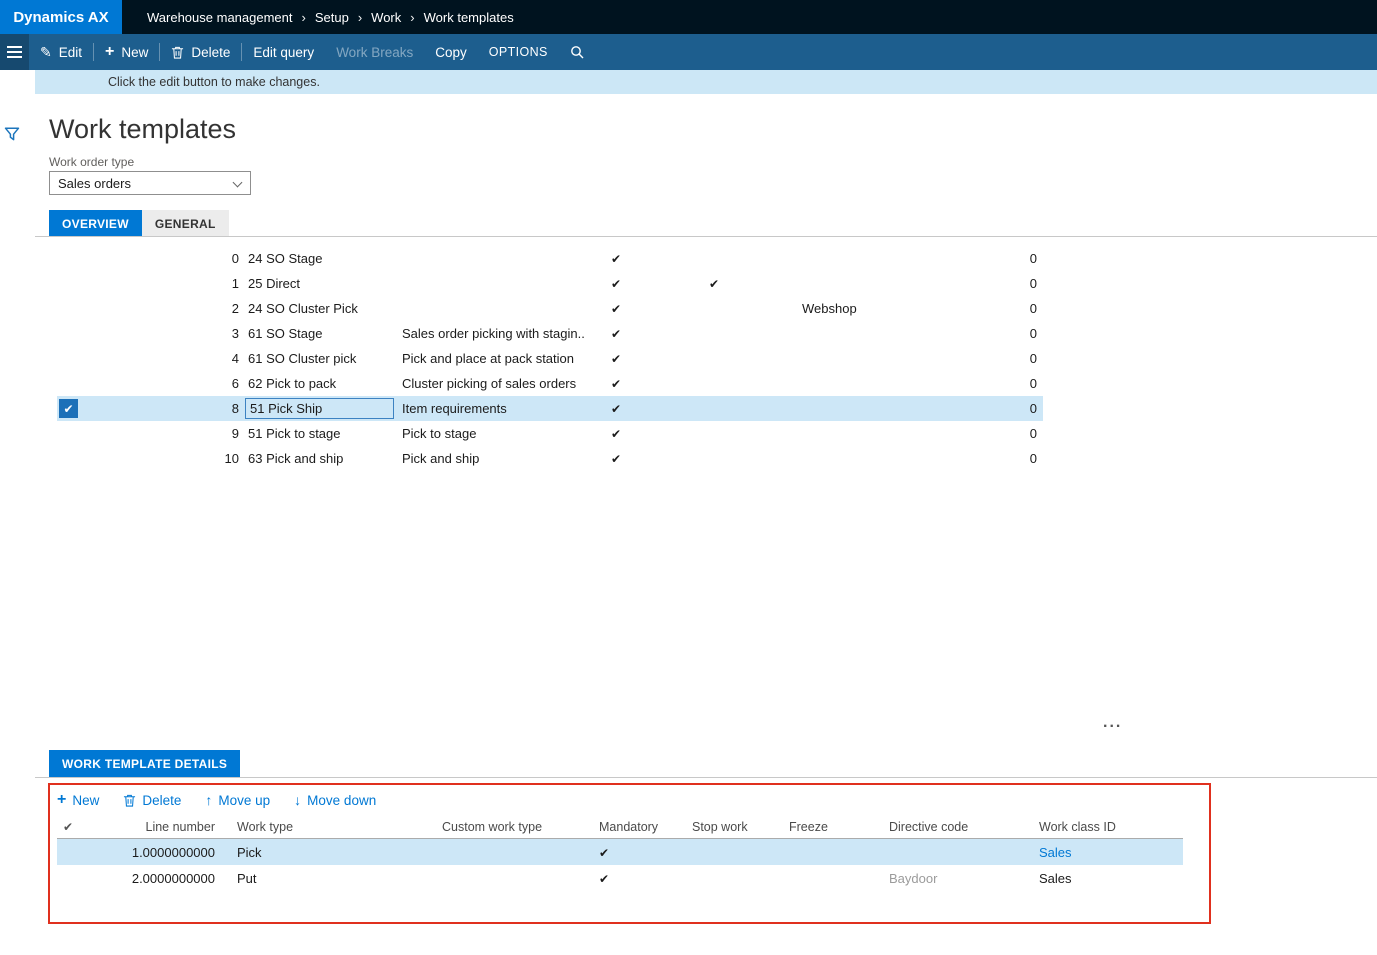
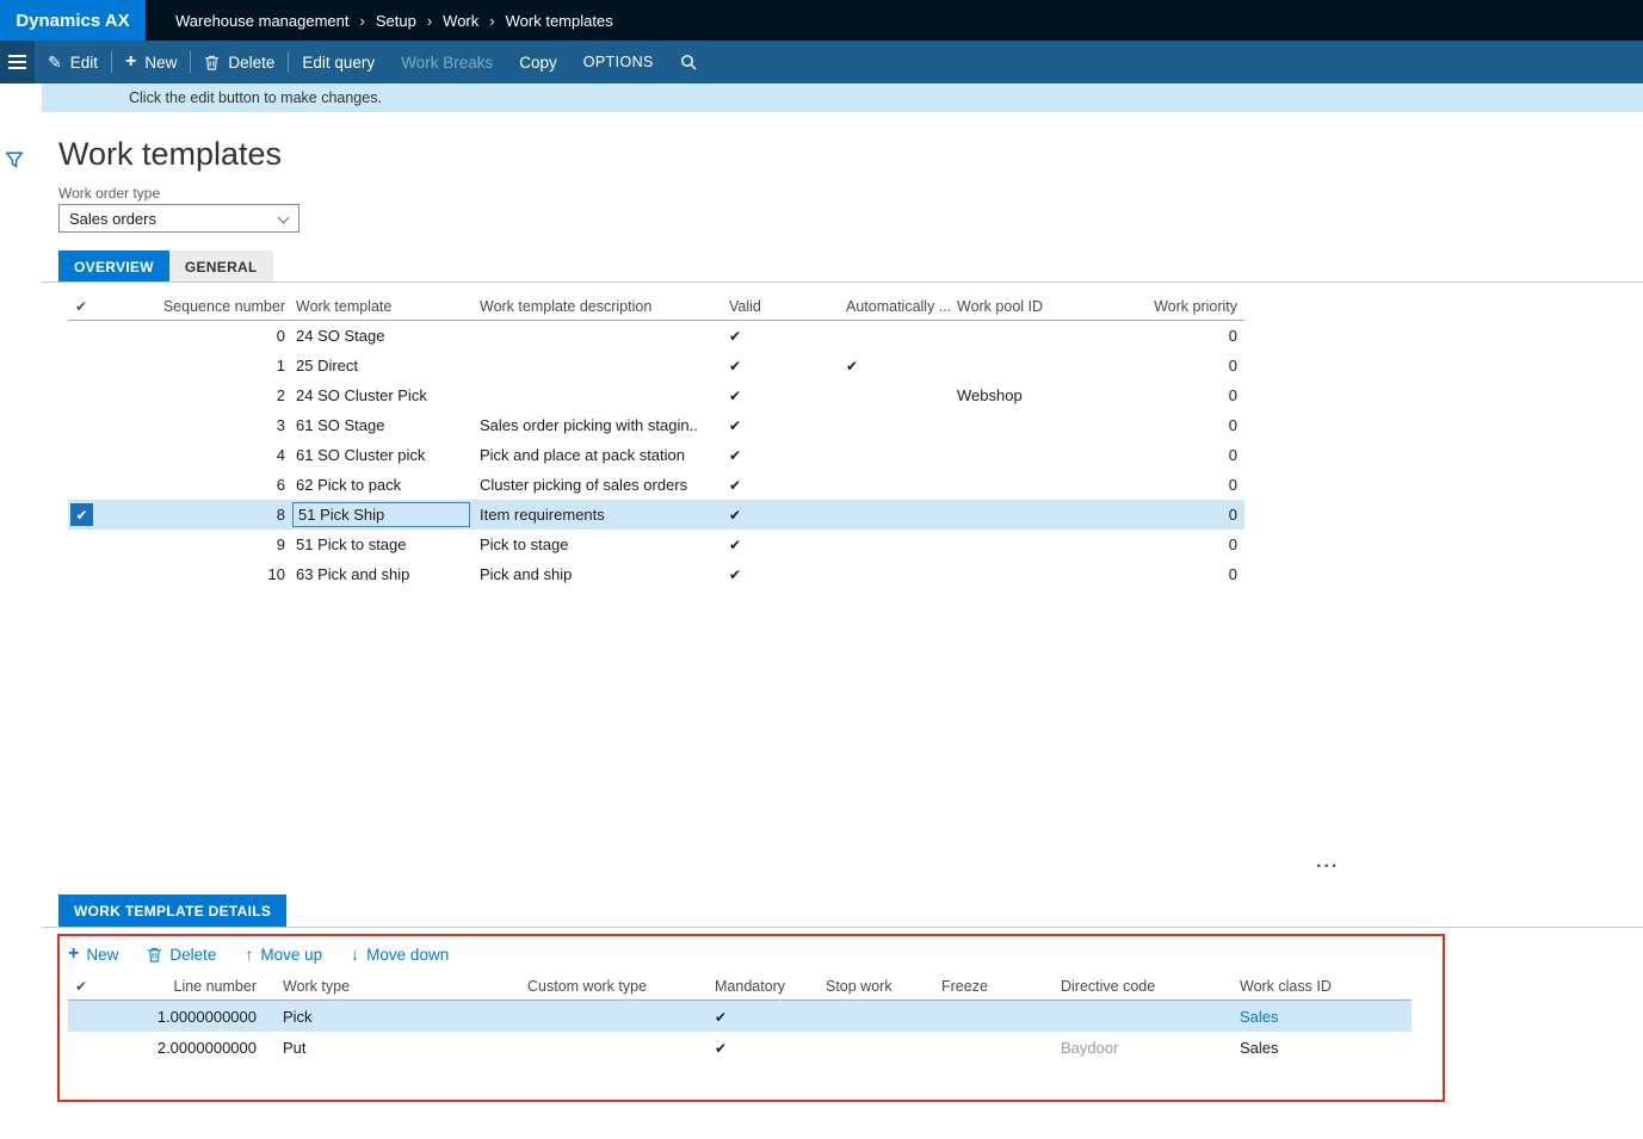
  Dynamics AX
  Warehouse management
  Setup
  Work
  Work templates
  ✎
  Edit
  +
  New
  Delete
  Edit query
  Work Breaks
  Copy
  OPTIONS
  Click the edit button to make changes.
  Work templates
  Work order type
  Sales orders
  OVERVIEW
  GENERAL
+ Sequence number
+ Work template
+ Work template description
+ Valid
+ Automatically ...
+ Work pool ID
+ Work priority
  0
  24 SO Stage
  0
  1
  25 Direct
  0
  2
  24 SO Cluster Pick
  Webshop
  0
  3
  61 SO Stage
  Sales order picking with stagin..
  0
  4
  61 SO Cluster pick
  Pick and place at pack station
  0
  6
  62 Pick to pack
  Cluster picking of sales orders
  0
  8
  51 Pick Ship
  Item requirements
  0
  9
  51 Pick to stage
  Pick to stage
  0
  10
  63 Pick and ship
  Pick and ship
  0
  ...
  WORK TEMPLATE DETAILS
  +
  New
  Delete
  ↑
  Move up
  ↓
  Move down
  Line number
  Work type
  Custom work type
  Mandatory
  Stop work
  Freeze
  Directive code
  Work class ID
  1.0000000000
  Pick
  Sales
  2.0000000000
  Put
  Baydoor
  Sales
